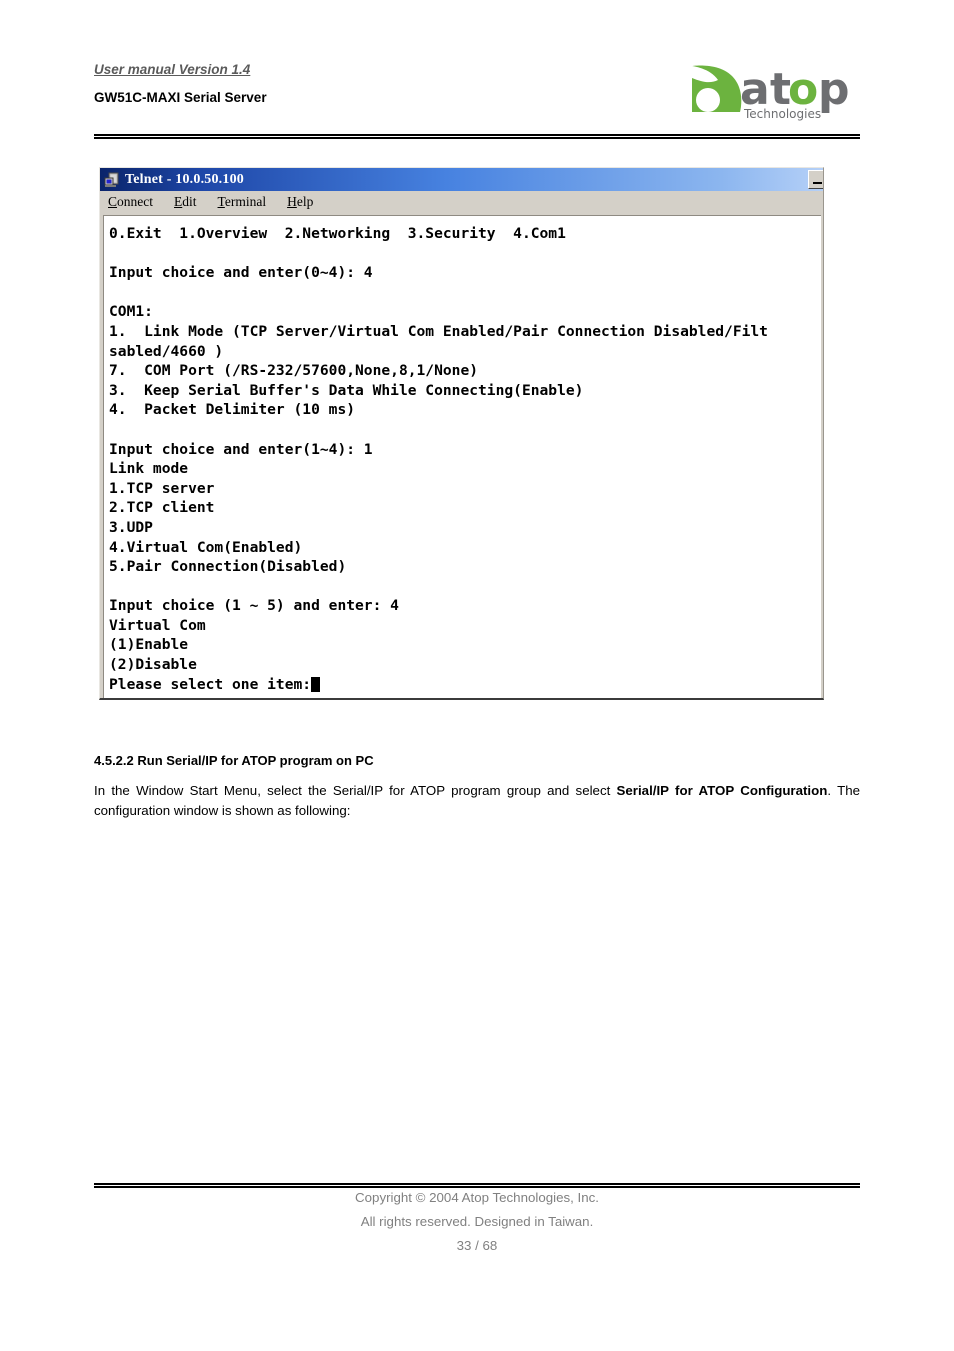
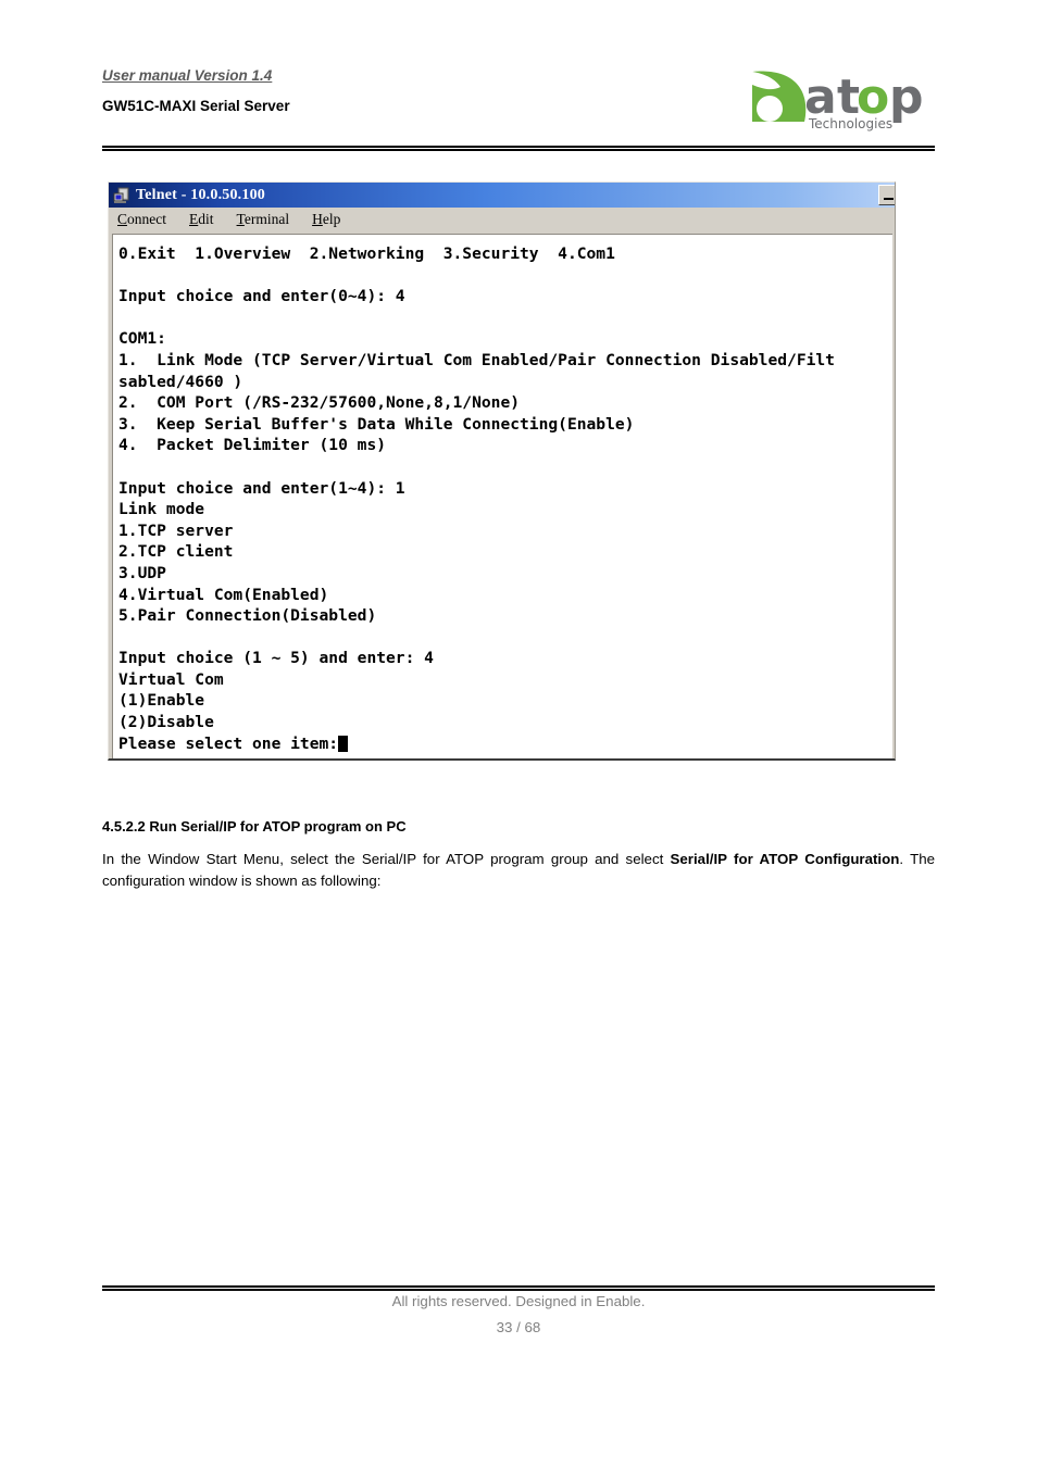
  User manual Version 1.4
  GW51C-MAXI Serial Server
  a
  t
  o
  p
  Technologies
  Telnet - 10.0.50.100
  Connect
  Edit
  Terminal
  Help
  0.Exit 1.Overview 2.Networking 3.Security 4.Com1
  Input choice and enter(0~4): 4
  COM1:
  1. Link Mode (TCP Server/Virtual Com Enabled/Pair Connection Disabled/Filt
  sabled/4660 )
- 7. COM Port (/RS-232/57600,None,8,1/None)
+ 2. COM Port (/RS-232/57600,None,8,1/None)
  3. Keep Serial Buffer's Data While Connecting(Enable)
  4. Packet Delimiter (10 ms)
  Input choice and enter(1~4): 1
  Link mode
  1.TCP server
  2.TCP client
  3.UDP
  4.Virtual Com(Enabled)
  5.Pair Connection(Disabled)
  Input choice (1 ~ 5) and enter: 4
  Virtual Com
  (1)Enable
  (2)Disable
  Please select one item:
  4.5.2.2 Run Serial/IP for ATOP program on PC
  In the Window Start Menu, select the Serial/IP for ATOP program group and select Serial/IP for ATOP Configuration. The configuration window is shown as following:
- Copyright © 2004 Atop Technologies, Inc.
- All rights reserved. Designed in Taiwan.
+ All rights reserved. Designed in Enable.
  33 / 68
